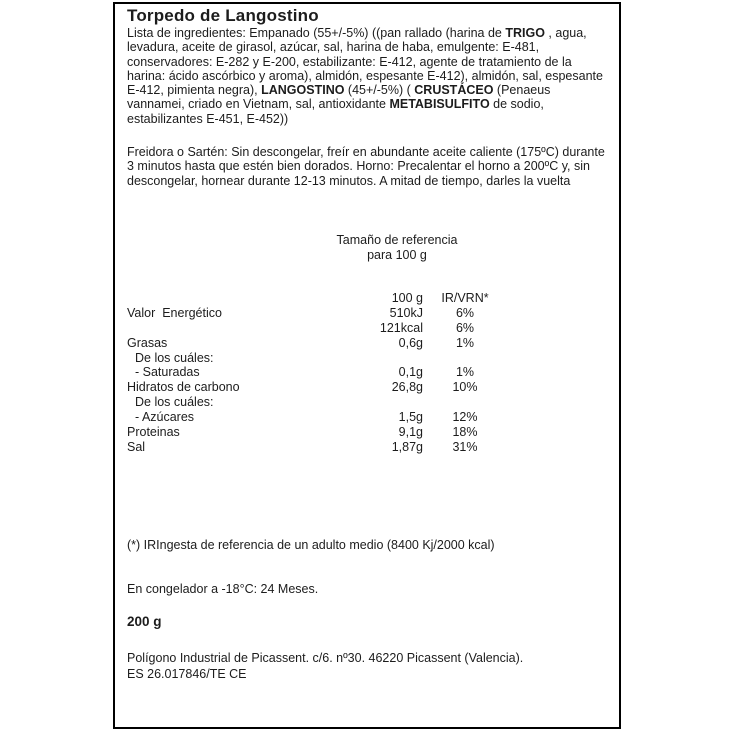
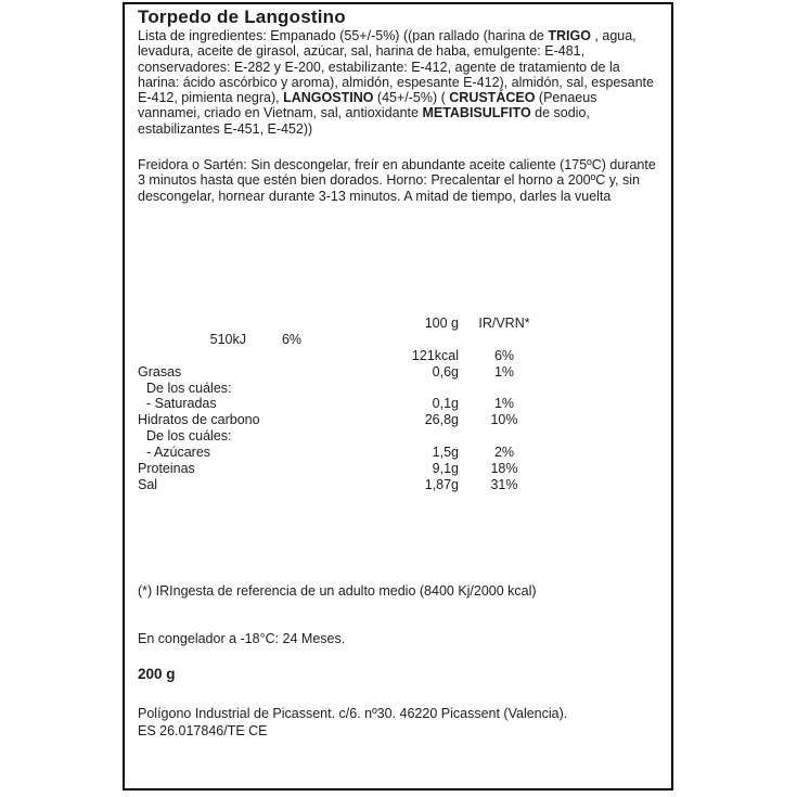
  Torpedo de Langostino
  Lista de ingredientes: Empanado (55+/-5%) ((pan rallado (harina de TRIGO , agua, levadura, aceite de girasol, azúcar, sal, harina de haba, emulgente: E-481, conservadores: E-282 y E-200, estabilizante: E-412, agente de tratamiento de la harina: ácido ascórbico y aroma), almidón, espesante E-412), almidón, sal, espesante E-412, pimienta negra), LANGOSTINO (45+/-5%) ( CRUSTÁCEO (Penaeus vannamei, criado en Vietnam, sal, antioxidante METABISULFITO de sodio, estabilizantes E-451, E-452))
- Freidora o Sartén: Sin descongelar, freír en abundante aceite caliente (175ºC) durante 3 minutos hasta que estén bien dorados. Horno: Precalentar el horno a 200ºC y, sin descongelar, hornear durante 12-13 minutos. A mitad de tiempo, darles la vuelta
+ Freidora o Sartén: Sin descongelar, freír en abundante aceite caliente (175ºC) durante 3 minutos hasta que estén bien dorados. Horno: Precalentar el horno a 200ºC y, sin descongelar, hornear durante 3-13 minutos. A mitad de tiempo, darles la vuelta
- Tamaño de referencia
- para 100 g
  100 g
  IR/VRN*
- Valor Energético
  510kJ
  6%
  121kcal
  6%
  Grasas
  0,6g
  1%
  De los cuáles:
  - Saturadas
  0,1g
  1%
  Hidratos de carbono
  26,8g
  10%
  De los cuáles:
  - Azúcares
  1,5g
- 12%
+ 2%
  Proteinas
  9,1g
  18%
  Sal
  1,87g
  31%
  (*) IRIngesta de referencia de un adulto medio (8400 Kj/2000 kcal)
  En congelador a -18°C: 24 Meses.
  200 g
  Polígono Industrial de Picassent. c/6. nº30. 46220 Picassent (Valencia).
  ES 26.017846/TE CE
